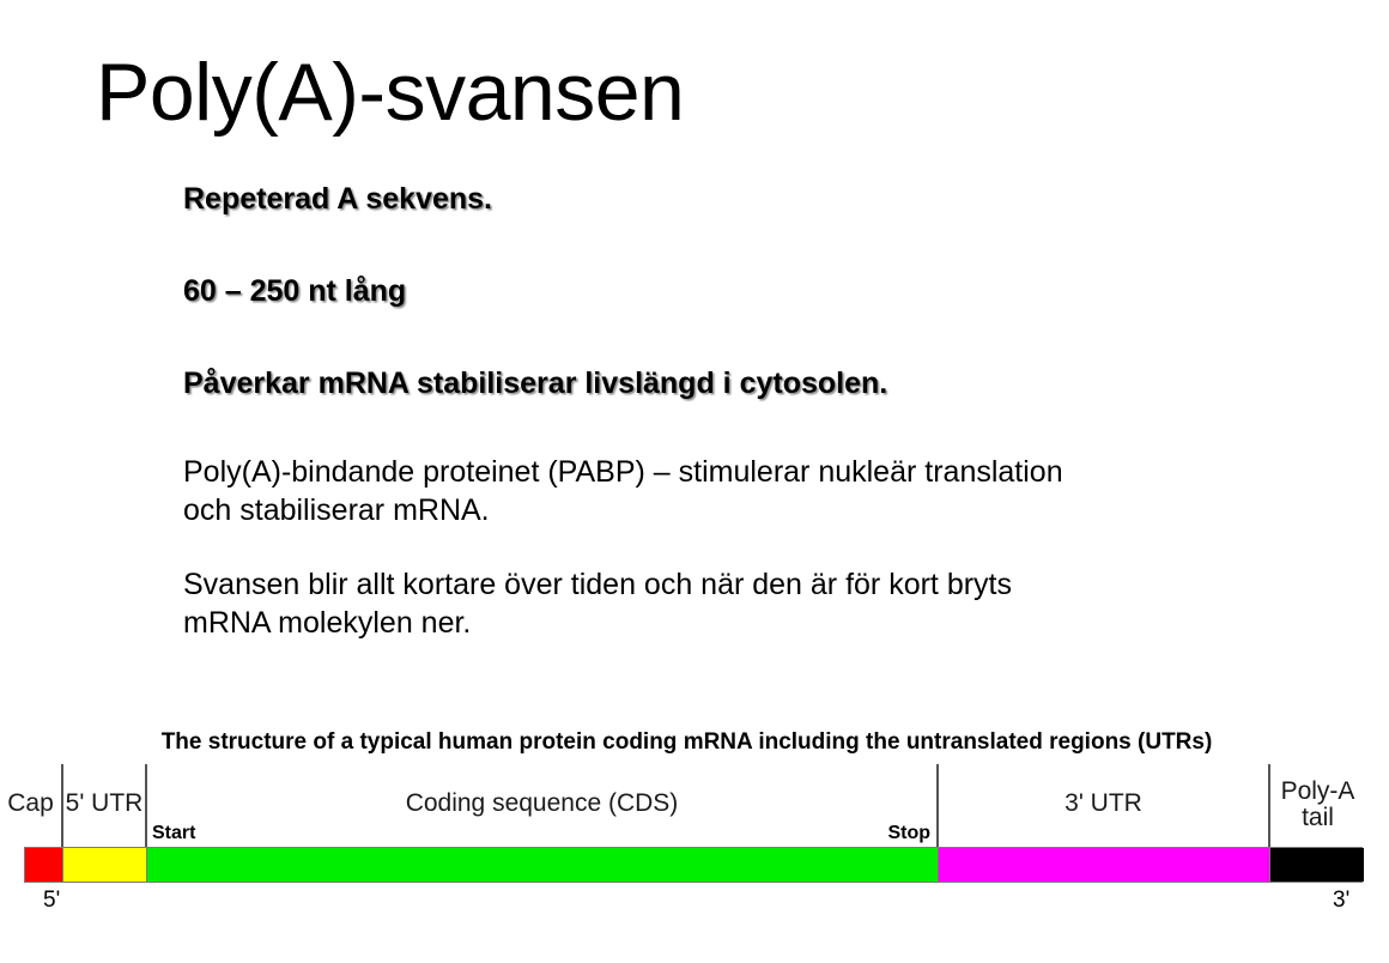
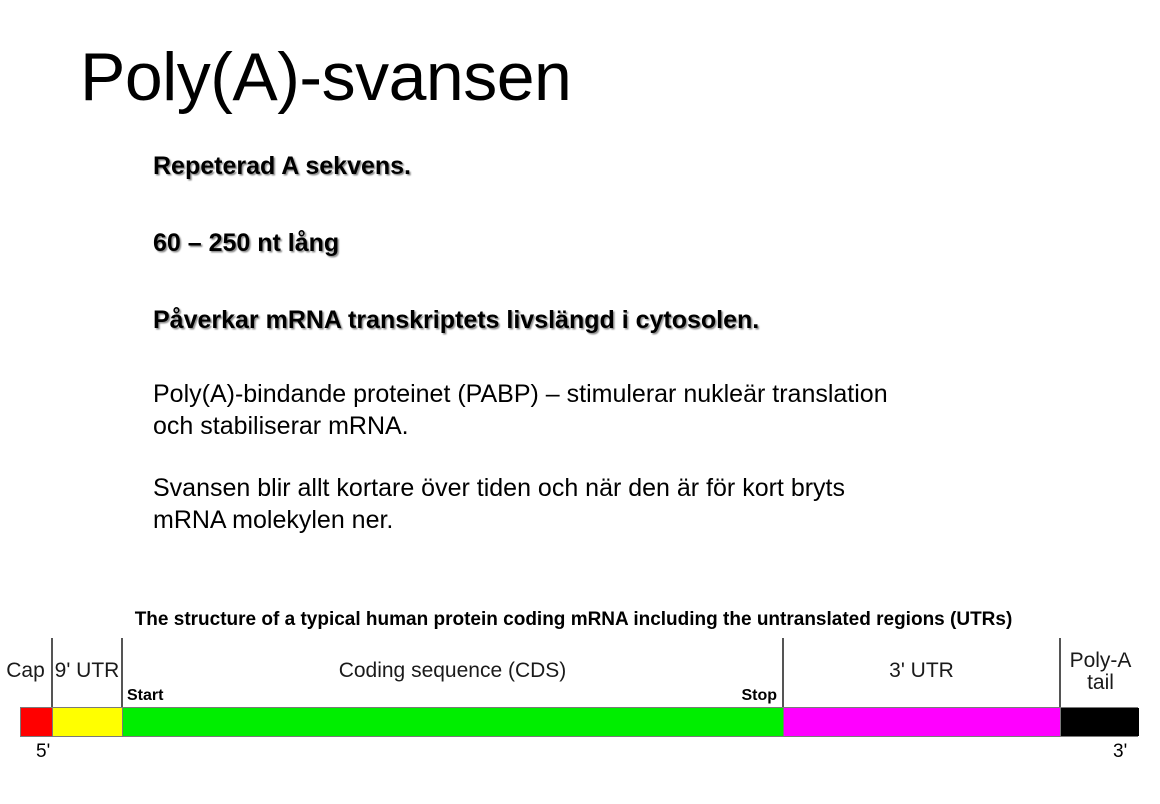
  Poly(A)-svansen
  Repeterad A sekvens.
  60 – 250 nt lång
- Påverkar mRNA stabiliserar livslängd i cytosolen.
+ Påverkar mRNA transkriptets livslängd i cytosolen.
  Poly(A)-bindande proteinet (PABP) – stimulerar nukleär translation
  och stabiliserar mRNA.
  Svansen blir allt kortare över tiden och när den är för kort bryts
  mRNA molekylen ner.
  The structure of a typical human protein coding mRNA including the untranslated regions (UTRs)
  Cap
- 5' UTR
+ 9' UTR
  Coding sequence (CDS)
  3' UTR
  Poly-A
  tail
  Start
  Stop
  5'
  3'
